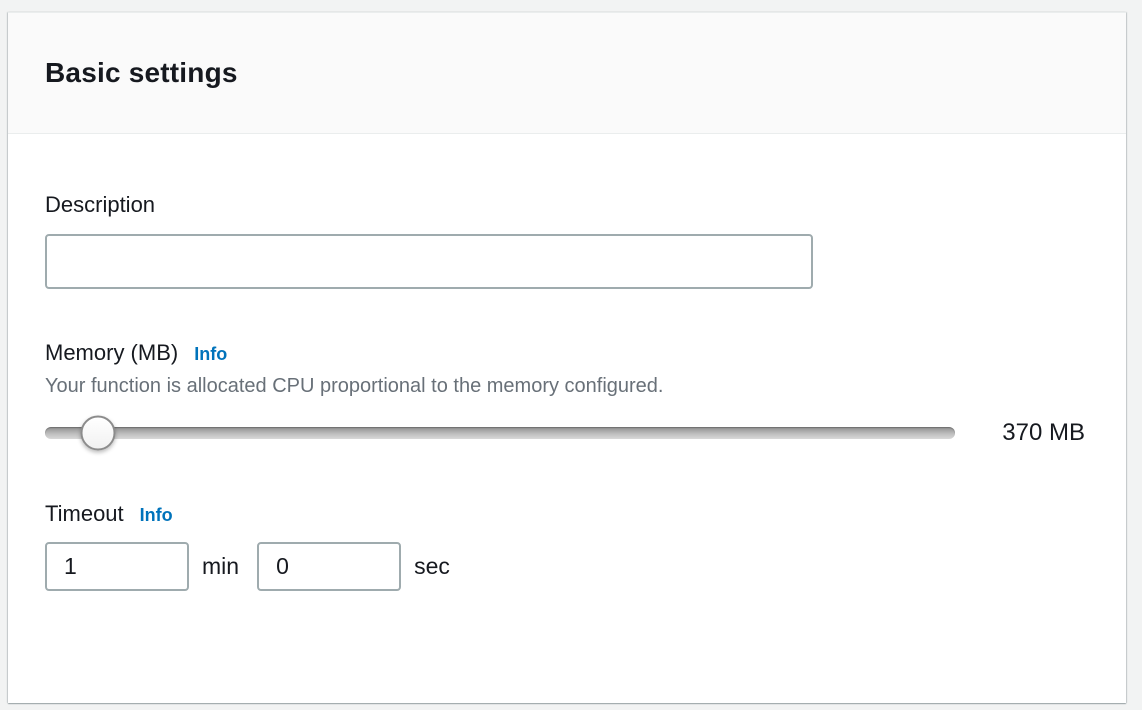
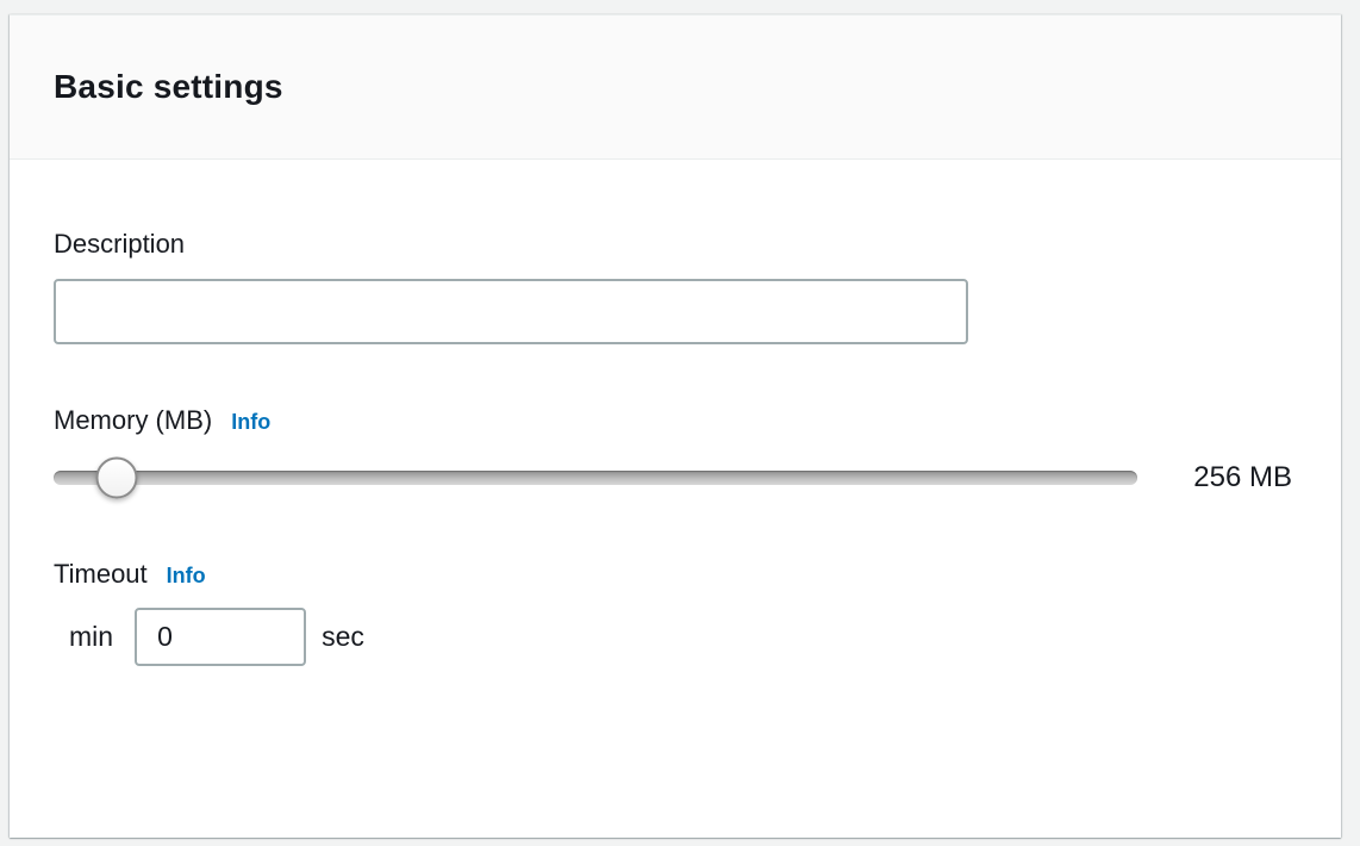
  Basic settings
  Description
  Memory (MB)
  Info
- Your function is allocated CPU proportional to the memory configured.
- 370 MB
+ 256 MB
  Timeout
  Info
- 1
  min
  0
  sec
